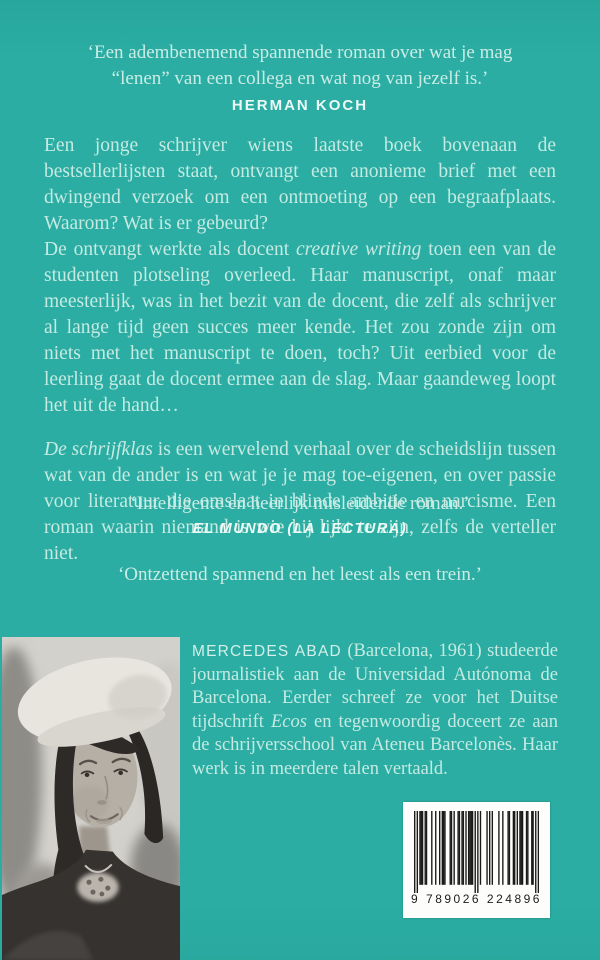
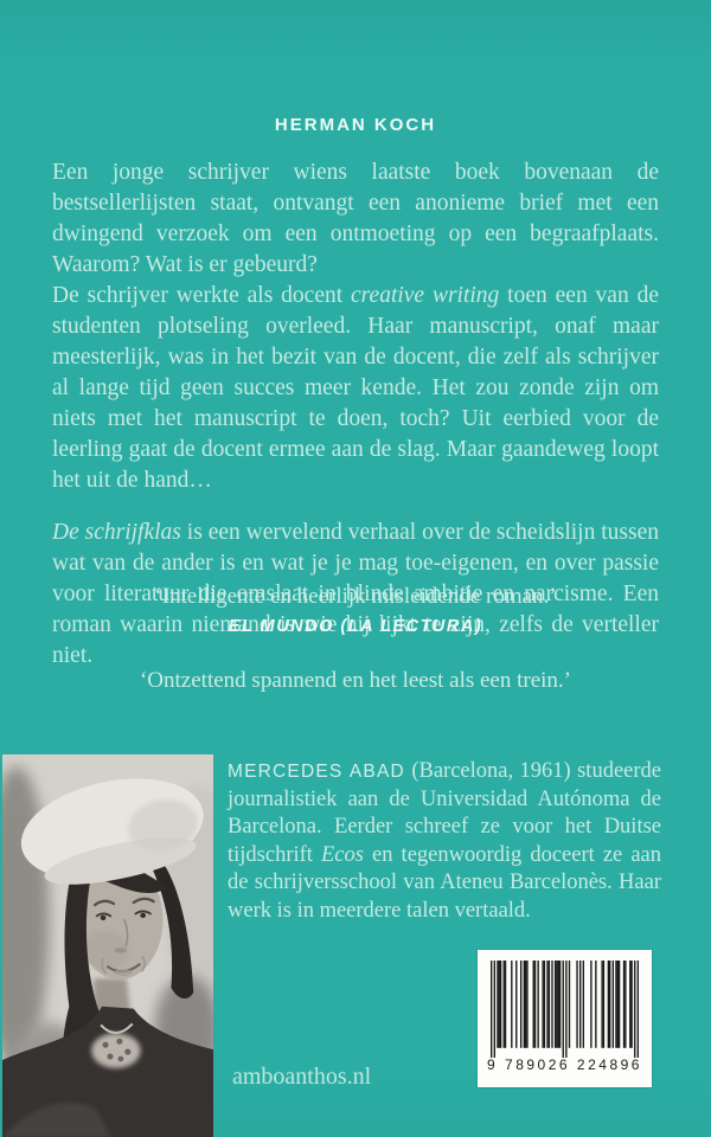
- ‘Een adembenemend spannende roman over wat je mag “lenen” van een collega en wat nog van jezelf is.’
  HERMAN KOCH
  Een jonge schrijver wiens laatste boek bovenaan de bestsellerlijsten staat, ontvangt een anonieme brief met een dwingend verzoek om een ontmoeting op een begraafplaats. Waarom? Wat is er gebeurd?
- De ontvangt werkte als docent creative writing toen een van de studenten plotseling overleed. Haar manuscript, onaf maar meesterlijk, was in het bezit van de docent, die zelf als schrijver al lange tijd geen succes meer kende. Het zou zonde zijn om niets met het manuscript te doen, toch? Uit eerbied voor de leerling gaat de docent ermee aan de slag. Maar gaandeweg loopt het uit de hand…
+ De schrijver werkte als docent creative writing toen een van de studenten plotseling overleed. Haar manuscript, onaf maar meesterlijk, was in het bezit van de docent, die zelf als schrijver al lange tijd geen succes meer kende. Het zou zonde zijn om niets met het manuscript te doen, toch? Uit eerbied voor de leerling gaat de docent ermee aan de slag. Maar gaandeweg loopt het uit de hand…
  De schrijfklas is een wervelend verhaal over de scheidslijn tussen wat van de ander is en wat je je mag toe-eigenen, en over passie voor literatuur die omslaat in blinde ambitie en narcisme. Een roman waarin niemand is wie hij lijkt te zijn, zelfs de verteller niet.
  ‘Intelligente en heerlijk misleidende roman.’
  EL MUNDO (LA LECTURA)
  ‘Ontzettend spannend en het leest als een trein.’
  MERCEDES ABAD (Barcelona, 1961) studeerde journalistiek aan de Universidad Autónoma de Barcelona. Eerder schreef ze voor het Duitse tijdschrift Ecos en tegenwoordig doceert ze aan de schrijversschool van Ateneu Barcelonès. Haar werk is in meerdere talen vertaald.
+ amboanthos.nl
  9 789026 224896
